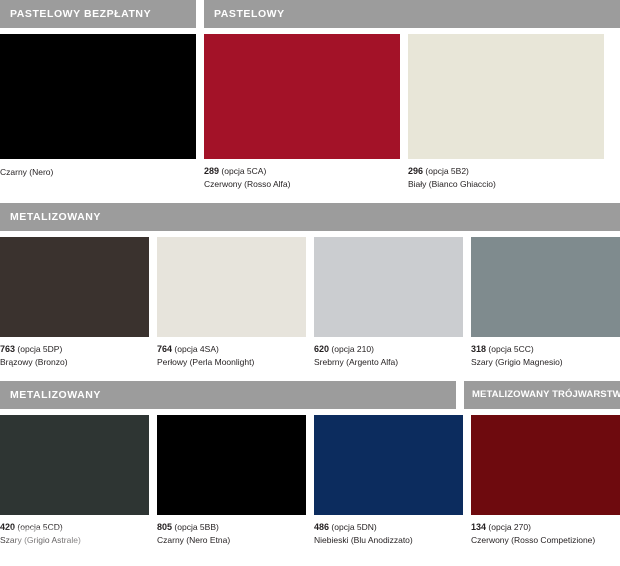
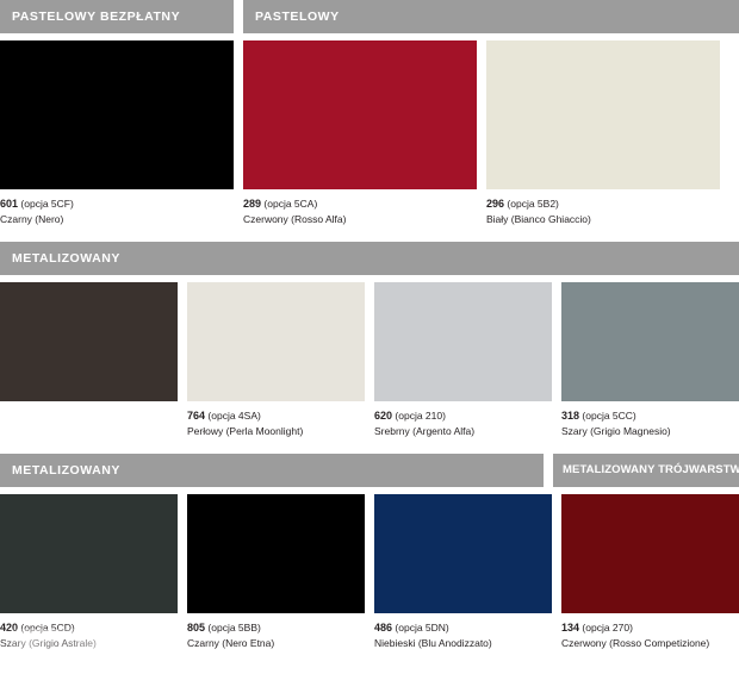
  PASTELOWY BEZPŁATNY
  PASTELOWY
+ 601 (opcja 5CF)
  Czarny (Nero)
  289 (opcja 5CA)
  Czerwony (Rosso Alfa)
  296 (opcja 5B2)
  Biały (Bianco Ghiaccio)
  METALIZOWANY
- 763 (opcja 5DP)
- Brązowy (Bronzo)
  764 (opcja 4SA)
  Perłowy (Perla Moonlight)
  620 (opcja 210)
  Srebrny (Argento Alfa)
  318 (opcja 5CC)
  Szary (Grigio Magnesio)
  METALIZOWANY
  METALIZOWANY TRÓJWARSTW
  420 (opcja 5CD)
  Szary (Grigio Astrale)
  805 (opcja 5BB)
  Czarny (Nero Etna)
  486 (opcja 5DN)
  Niebieski (Blu Anodizzato)
  134 (opcja 270)
  Czerwony (Rosso Competizione)
